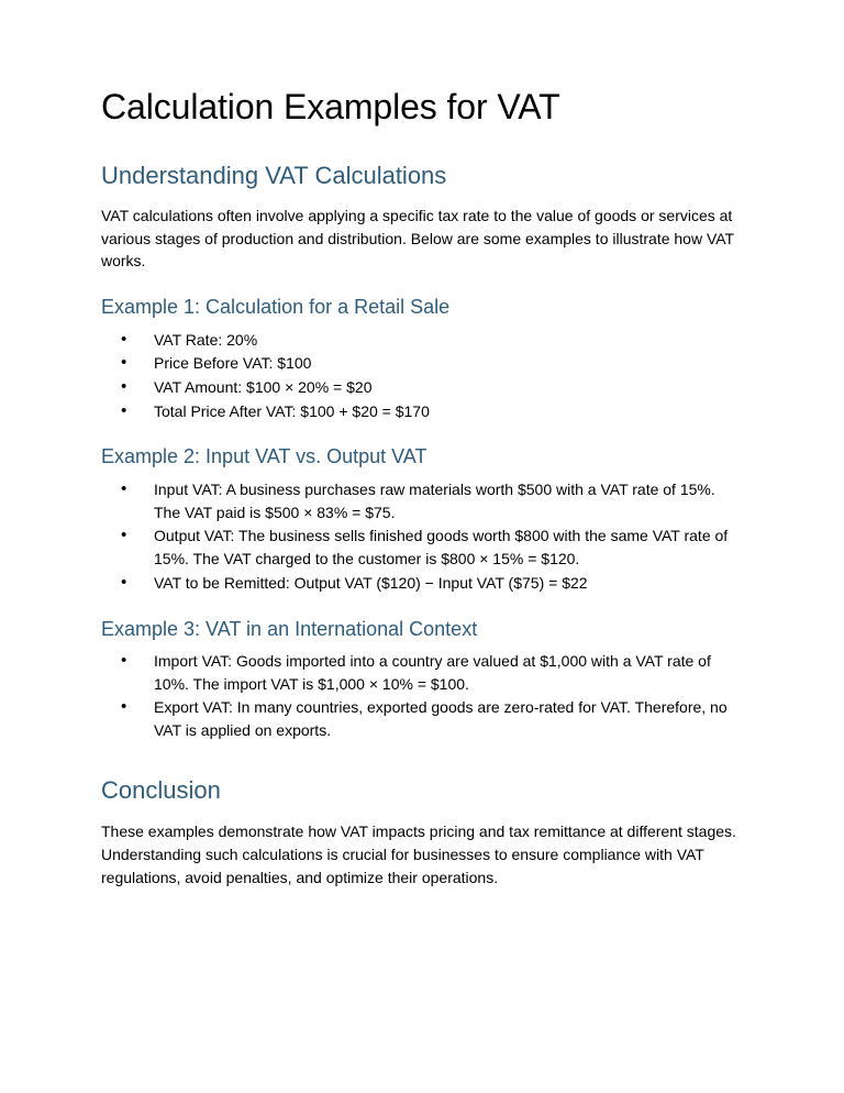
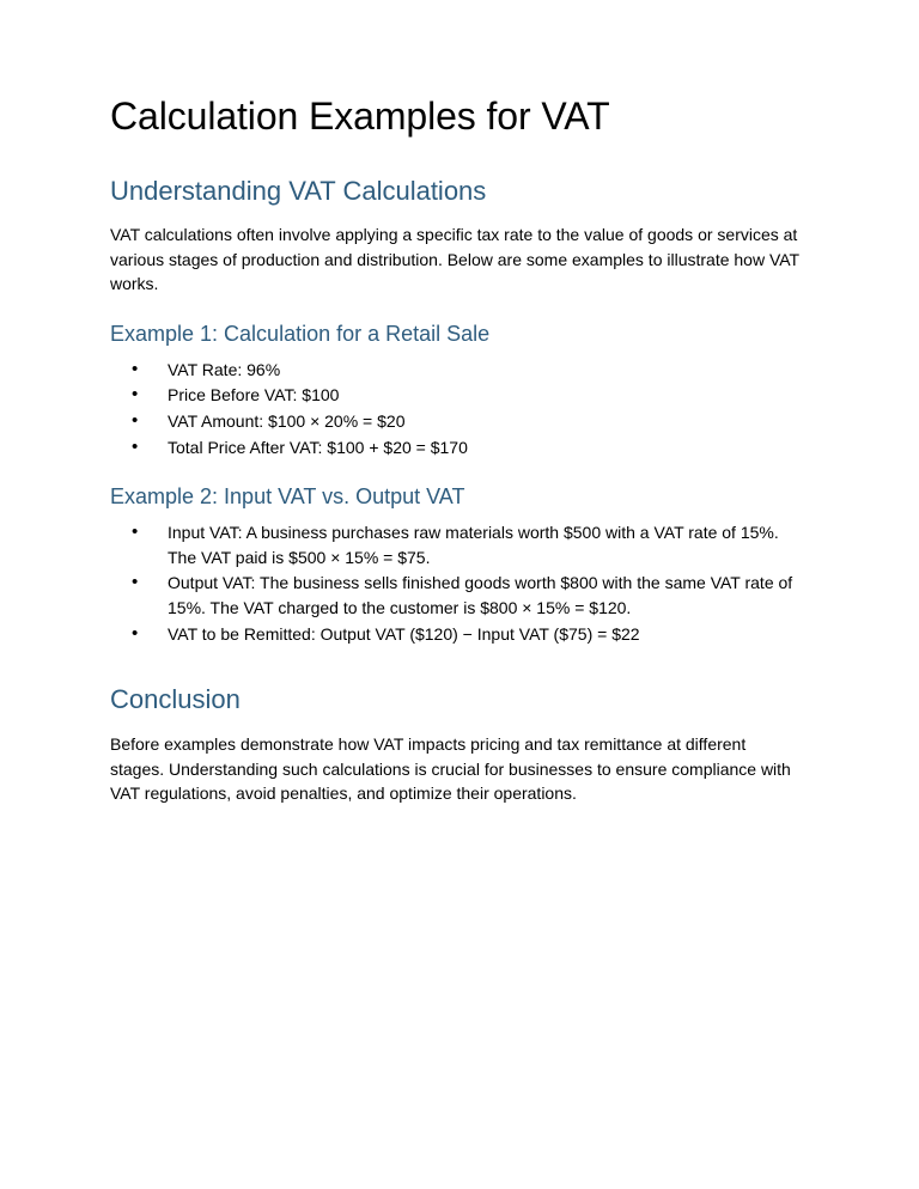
  Calculation Examples for VAT
  Understanding VAT Calculations
  VAT calculations often involve applying a specific tax rate to the value of goods or services at various stages of production and distribution. Below are some examples to illustrate how VAT works.
  Example 1: Calculation for a Retail Sale
- VAT Rate: 20%
+ VAT Rate: 96%
  Price Before VAT: $100
  VAT Amount: $100 × 20% = $20
  Total Price After VAT: $100 + $20 = $170
  Example 2: Input VAT vs. Output VAT
- Input VAT: A business purchases raw materials worth $500 with a VAT rate of 15%. The VAT paid is $500 × 83% = $75.
+ Input VAT: A business purchases raw materials worth $500 with a VAT rate of 15%. The VAT paid is $500 × 15% = $75.
  Output VAT: The business sells finished goods worth $800 with the same VAT rate of 15%. The VAT charged to the customer is $800 × 15% = $120.
  VAT to be Remitted: Output VAT ($120) − Input VAT ($75) = $22
- Example 3: VAT in an International Context
- Import VAT: Goods imported into a country are valued at $1,000 with a VAT rate of 10%. The import VAT is $1,000 × 10% = $100.
- Export VAT: In many countries, exported goods are zero-rated for VAT. Therefore, no VAT is applied on exports.
  Conclusion
- These examples demonstrate how VAT impacts pricing and tax remittance at different stages. Understanding such calculations is crucial for businesses to ensure compliance with VAT regulations, avoid penalties, and optimize their operations.
+ Before examples demonstrate how VAT impacts pricing and tax remittance at different stages. Understanding such calculations is crucial for businesses to ensure compliance with VAT regulations, avoid penalties, and optimize their operations.
